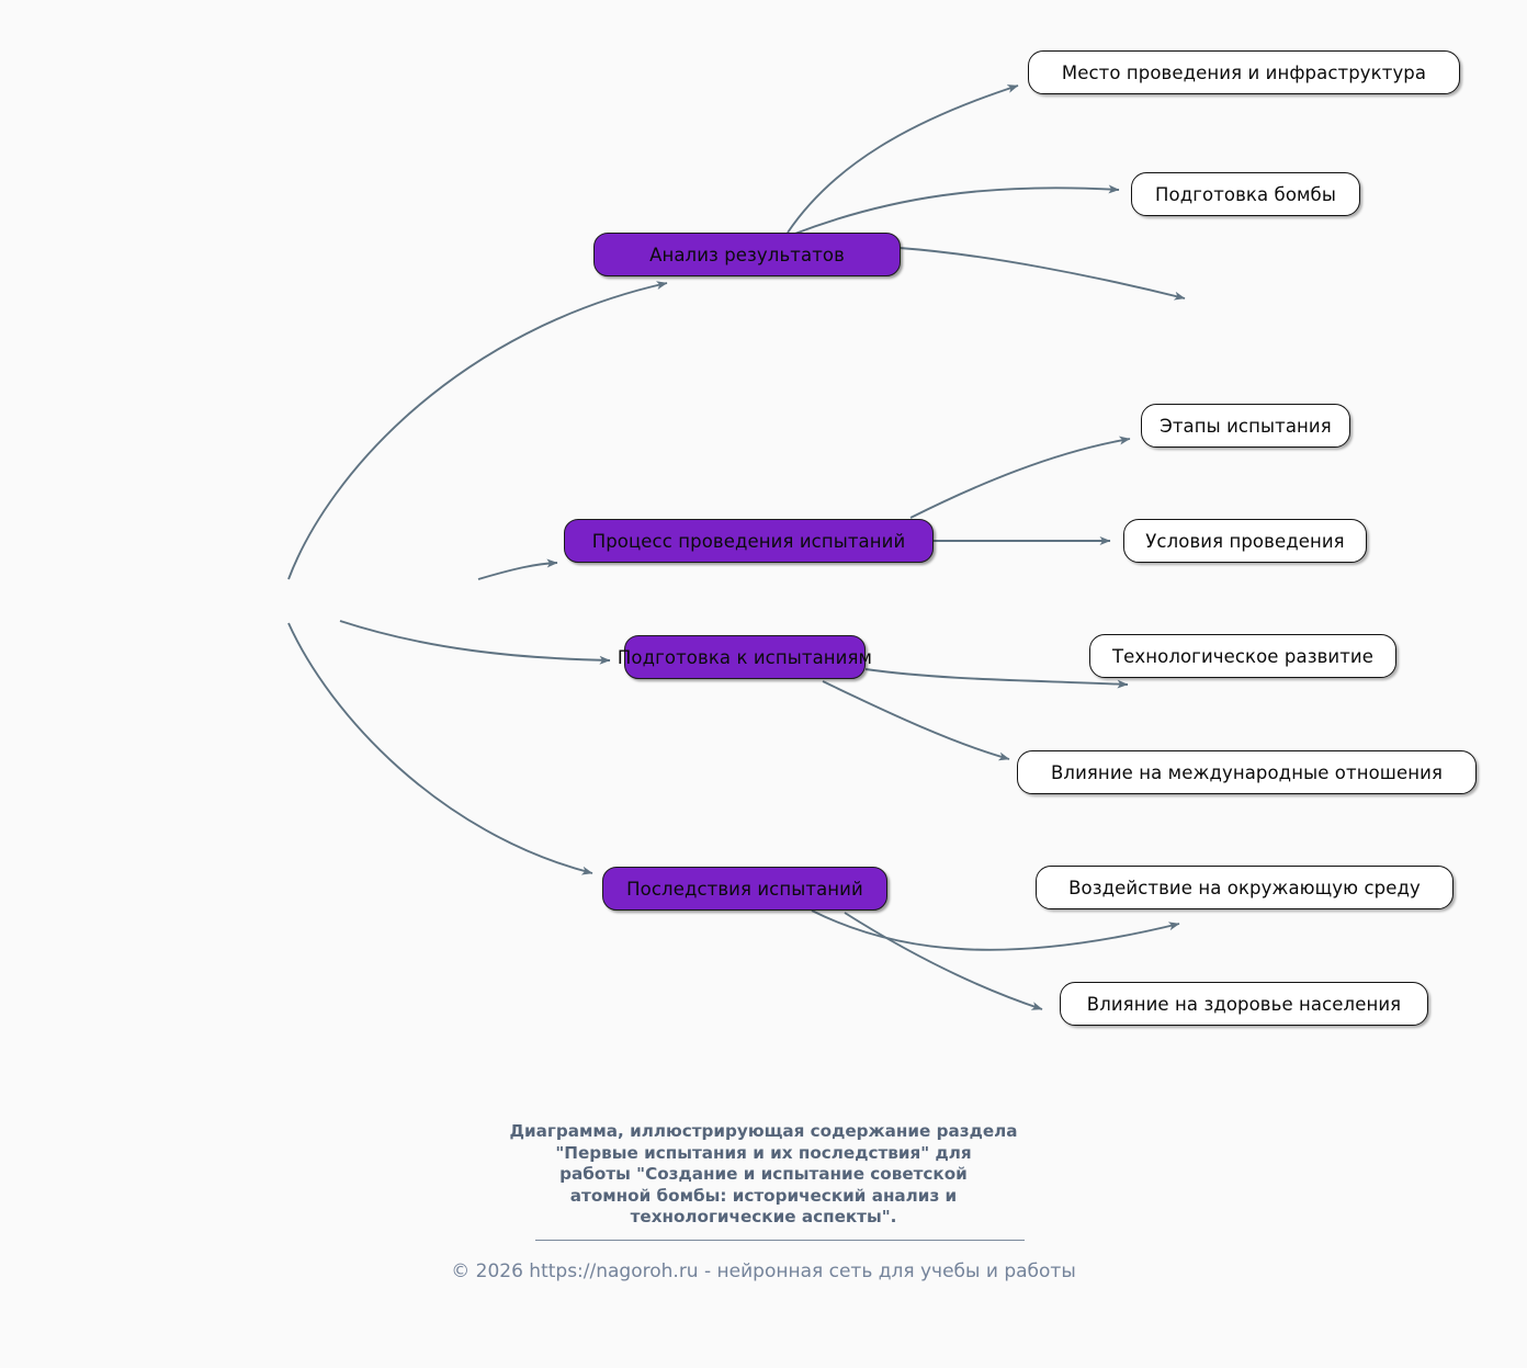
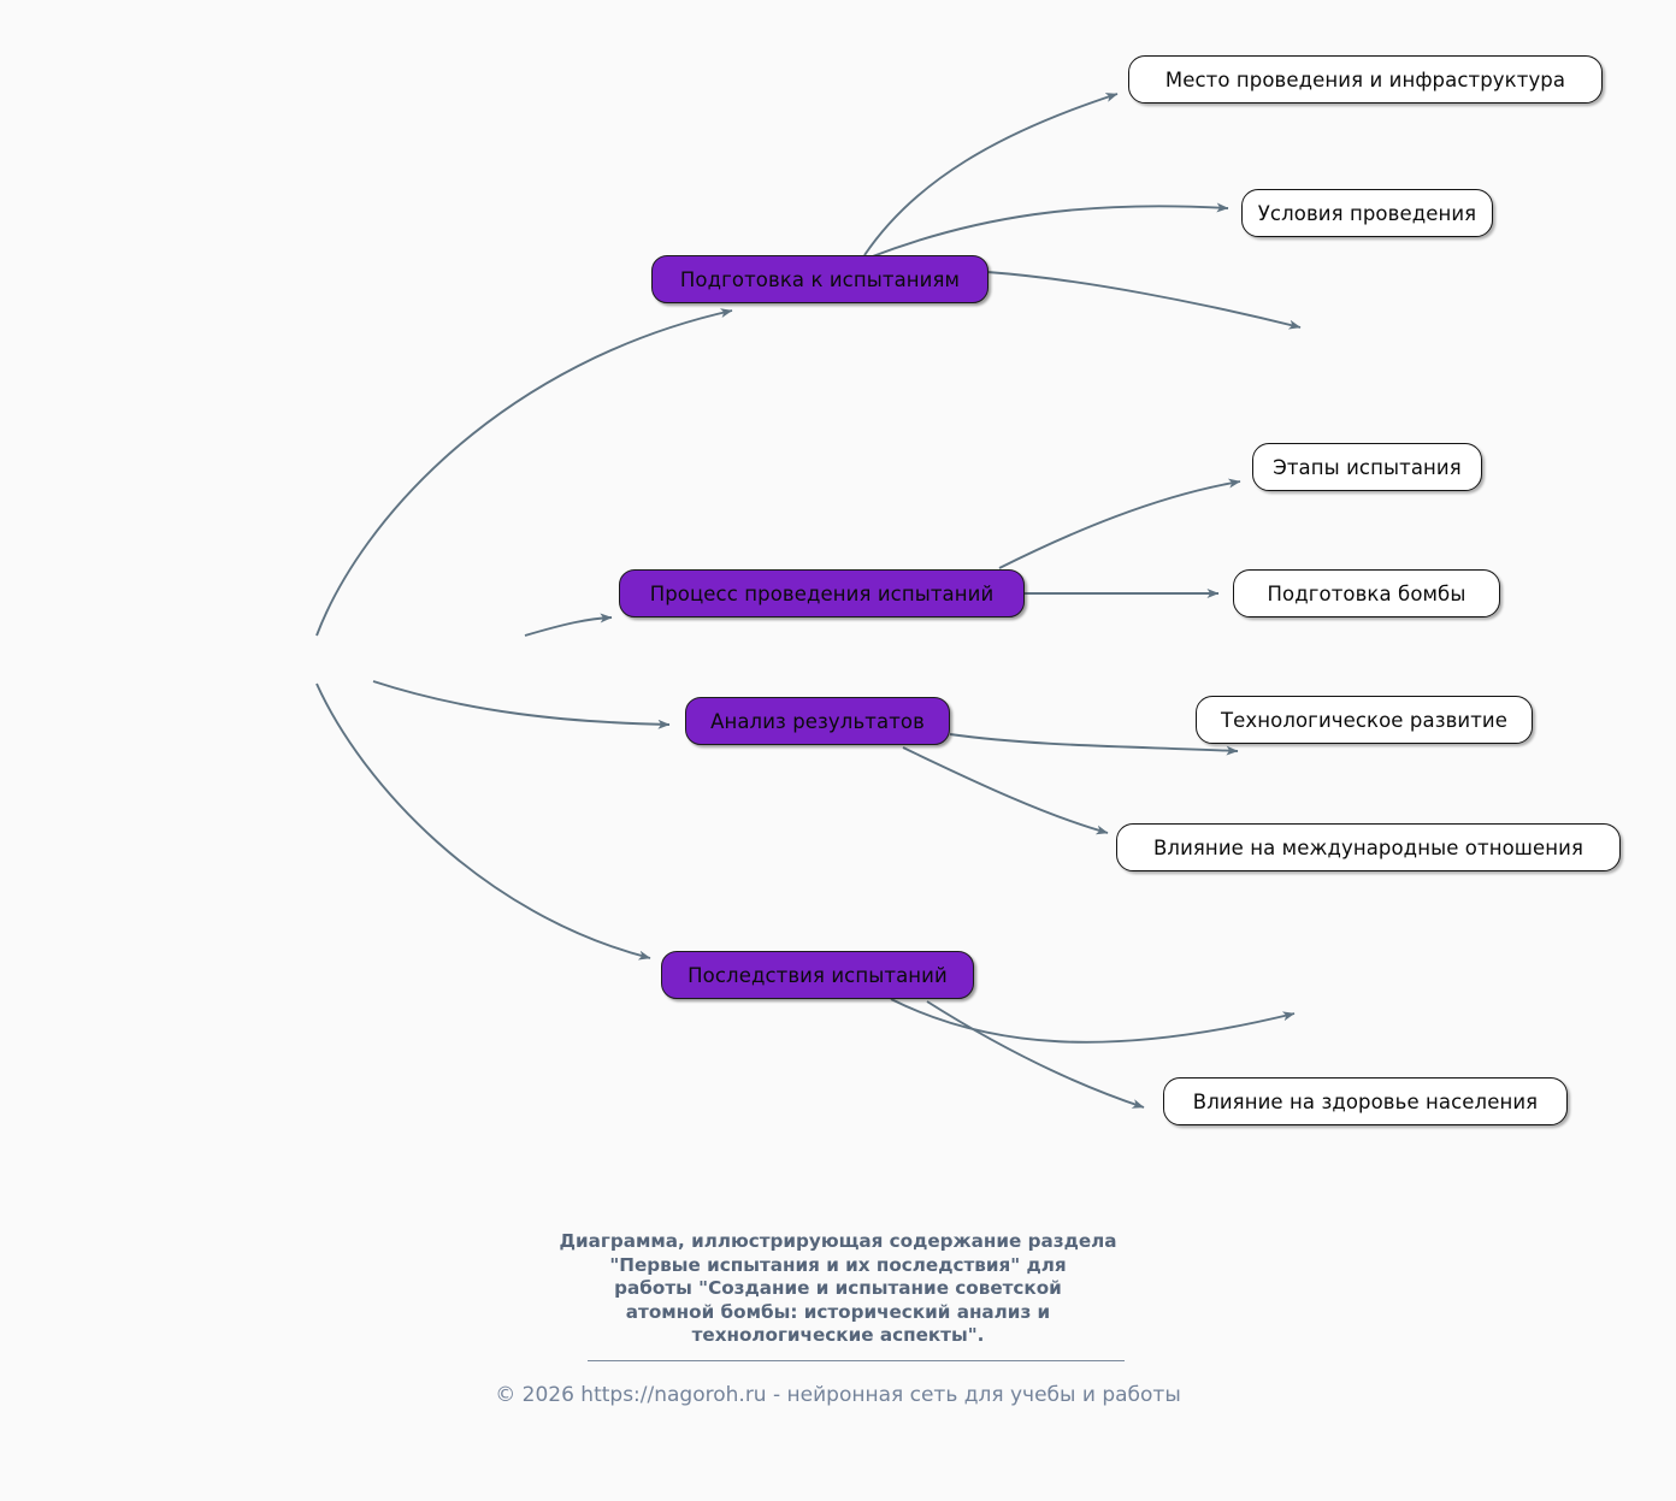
- Анализ результатов
+ Подготовка к испытаниям
  Место проведения и инфраструктура
- Подготовка бомбы
+ Условия проведения
  Процесс проведения испытаний
  Этапы испытания
- Условия проведения
+ Подготовка бомбы
- Подготовка к испытаниям
+ Анализ результатов
  Технологическое развитие
  Влияние на международные отношения
  Последствия испытаний
- Воздействие на окружающую среду
  Влияние на здоровье населения
  Диаграмма, иллюстрирующая содержание раздела
  "Первые испытания и их последствия" для
  работы "Создание и испытание советской
  атомной бомбы: исторический анализ и
  технологические аспекты".
  © 2026 https://nagoroh.ru - нейронная сеть для учебы и работы
